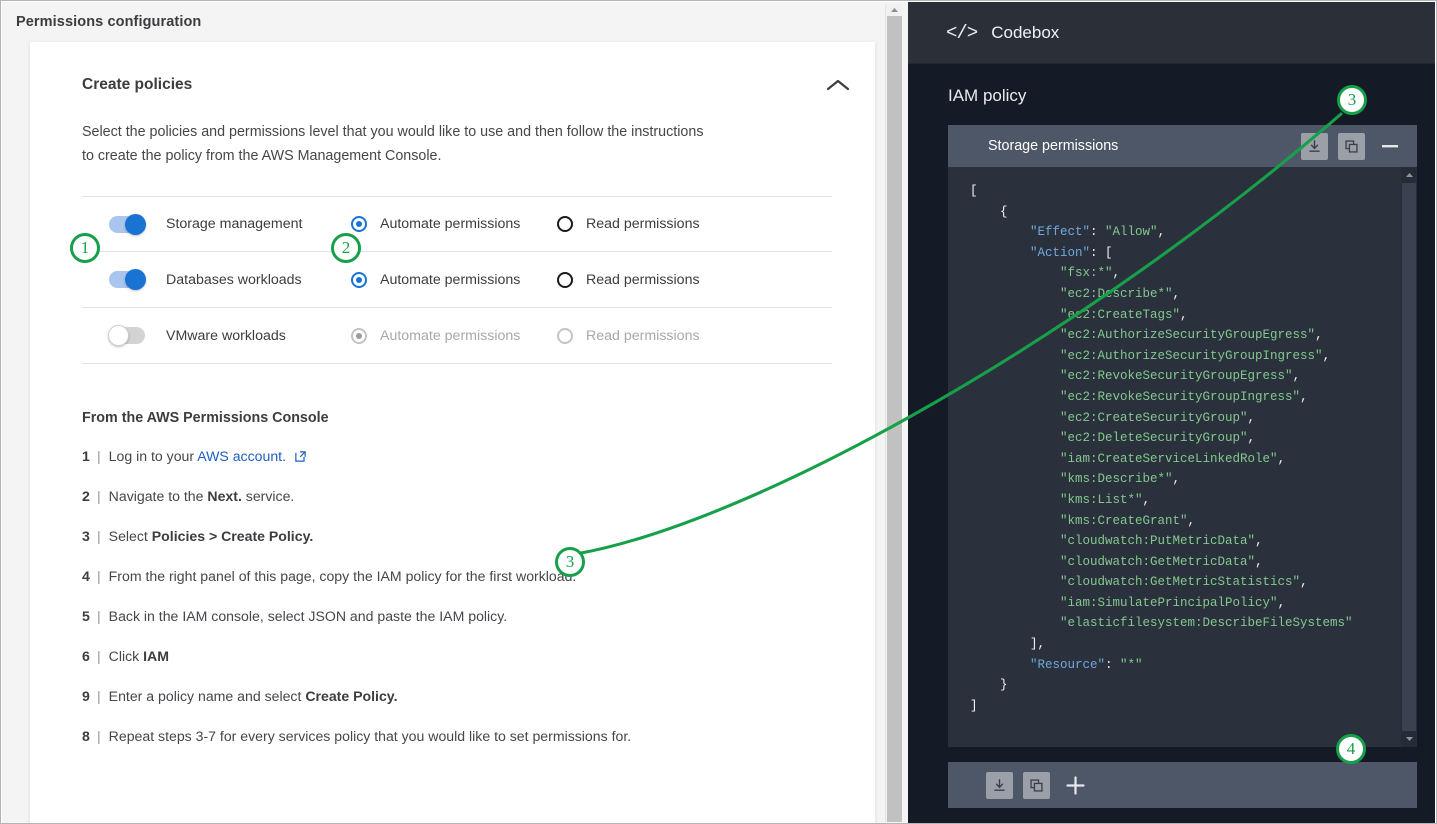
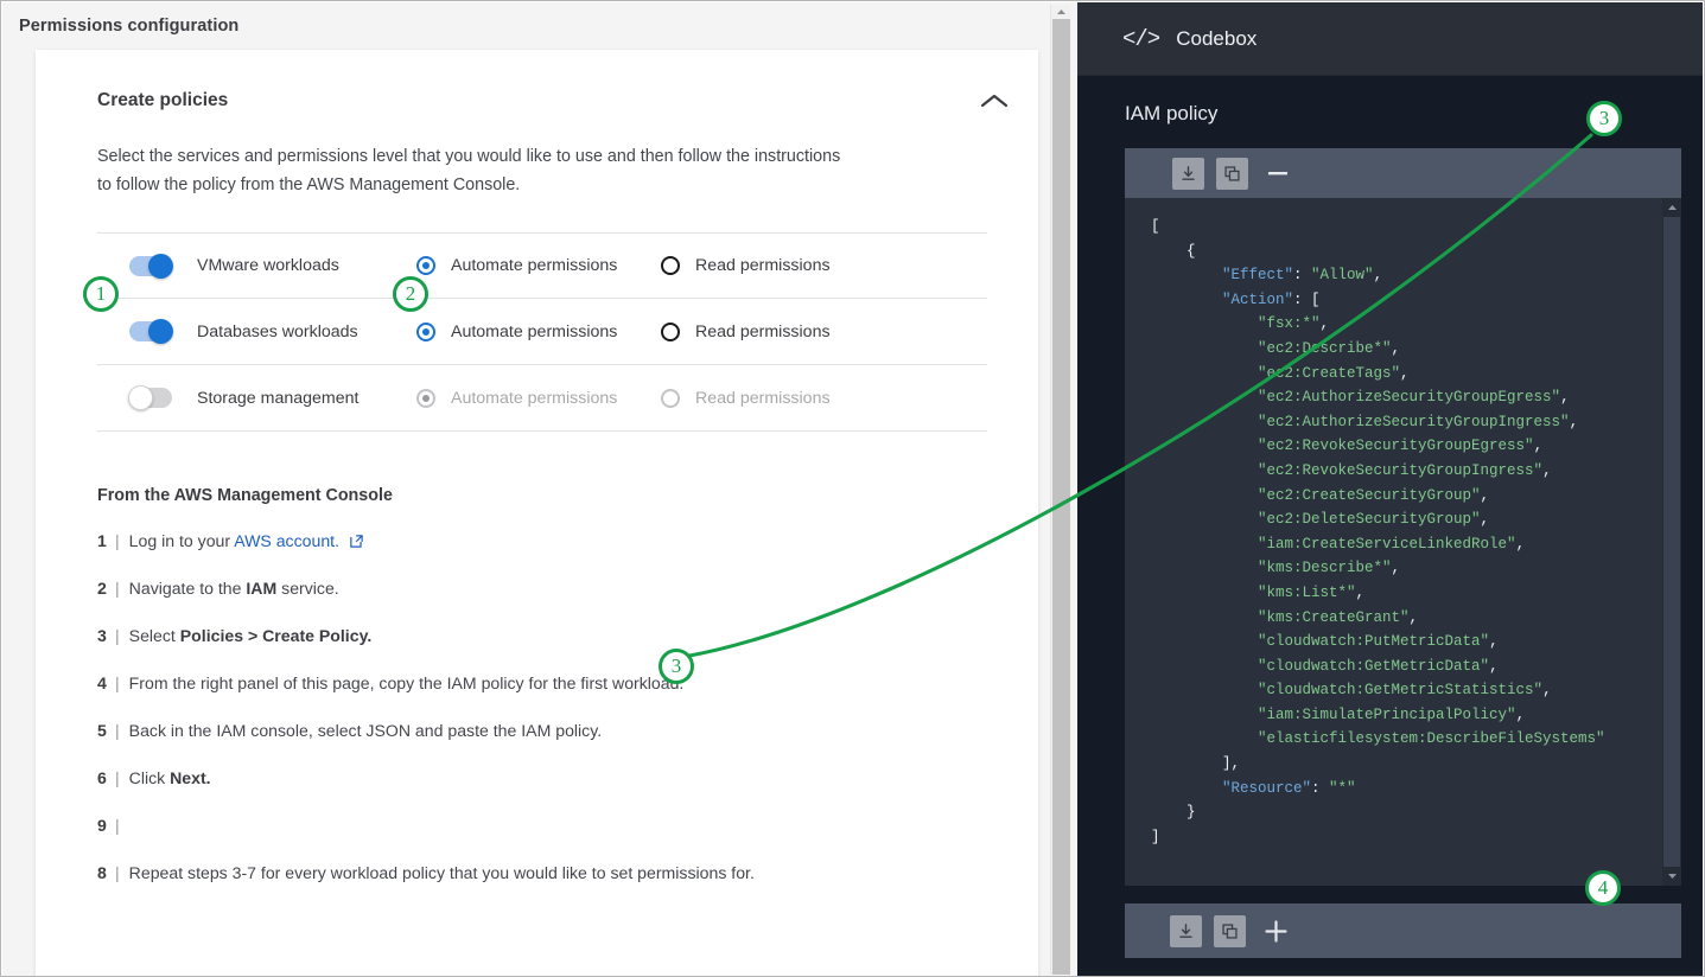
  Permissions configuration
  Create policies
- Select the policies and permissions level that you would like to use and then follow the instructions
+ Select the services and permissions level that you would like to use and then follow the instructions
- to create the policy from the AWS Management Console.
+ to follow the policy from the AWS Management Console.
- Storage management
+ VMware workloads
  Automate permissions
  Read permissions
  Databases workloads
  Automate permissions
  Read permissions
- VMware workloads
+ Storage management
  Automate permissions
  Read permissions
- From the AWS Permissions Console
+ From the AWS Management Console
  1
  |
  Log in to your AWS account.
  2
  |
- Navigate to the Next. service.
+ Navigate to the IAM service.
  3
  |
  Select Policies > Create Policy.
  4
  |
  From the right panel of this page, copy the IAM policy for the first workloa
  5
  |
  Back in the IAM console, select JSON and paste the IAM policy.
  6
  |
- Click IAM
+ Click Next.
  9
  |
- Enter a policy name and select Create Policy.
  8
  |
- Repeat steps 3-7 for every services policy that you would like to set permissions for.
+ Repeat steps 3-7 for every workload policy that you would like to set permissions for.
  </>
  Codebox
  IAM policy
- Storage permissions
  [ { "Effect": "Allow", "Action": [ "fsx:*", "ec2:Dscribe*", "e2:CreateTags", "ec2:AuthorizeSecurityGroupEgress", "ec2:AuthorizeSecurityGroupIngress", "ec2:RevokeSecurityGroupEgress", "ec2:RevokeSecurityGroupIngress", "ec2:CreateSecurityGroup", "ec2:DeleteSecurityGroup", "iam:CreateServiceLinkedRole", "kms:Describe*", "kms:List*", "kms:CreateGrant", "cloudwatch:PutMetricData", "cloudwatch:GetMetricData", "cloudwatch:GetMetricStatistics", "iam:SimulatePrincipalPolicy", "elasticfilesystem:DescribeFileSystems" ], "Resource": "*" } ]
  1
  2
  3
  3
  4
